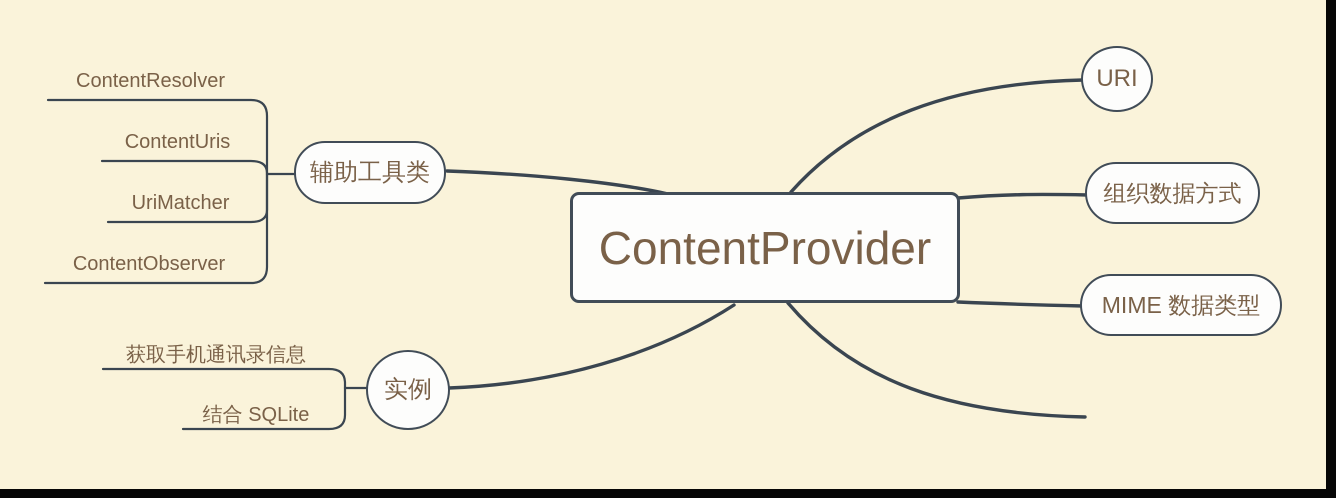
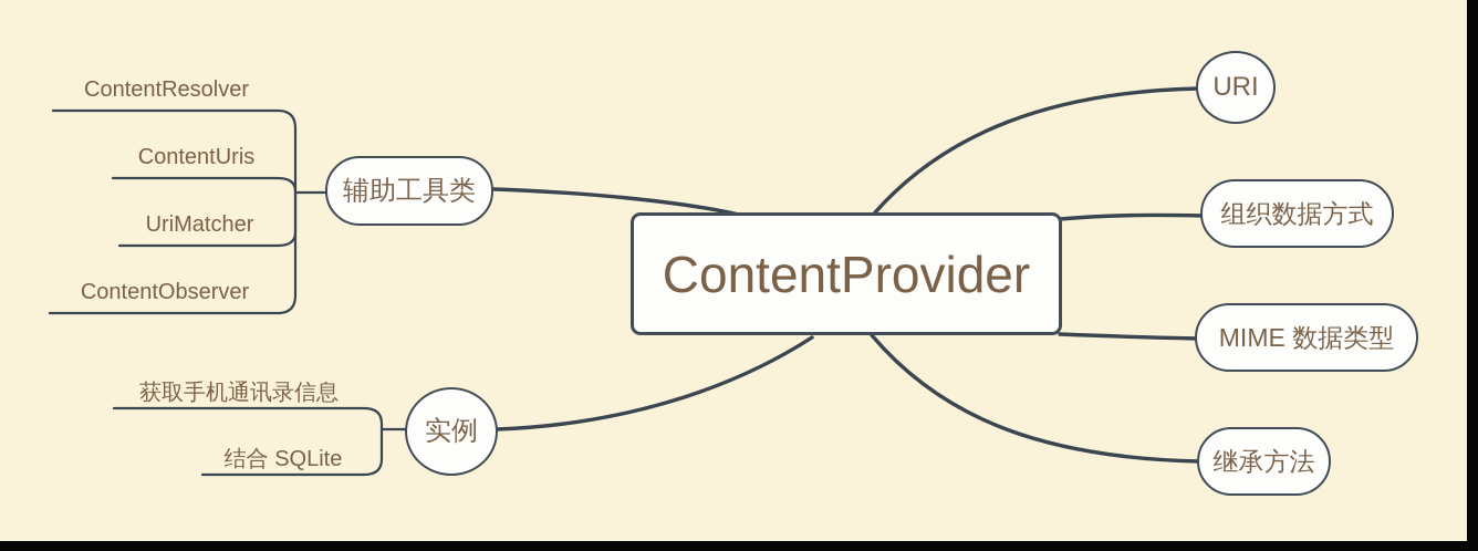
  ContentProvider
  辅助工具类
  实例
  URI
  组织数据方式
  MIME 数据类型
+ 继承方法
  ContentResolver
  ContentUris
  UriMatcher
  ContentObserver
  获取手机通讯录信息
  结合 SQLite
